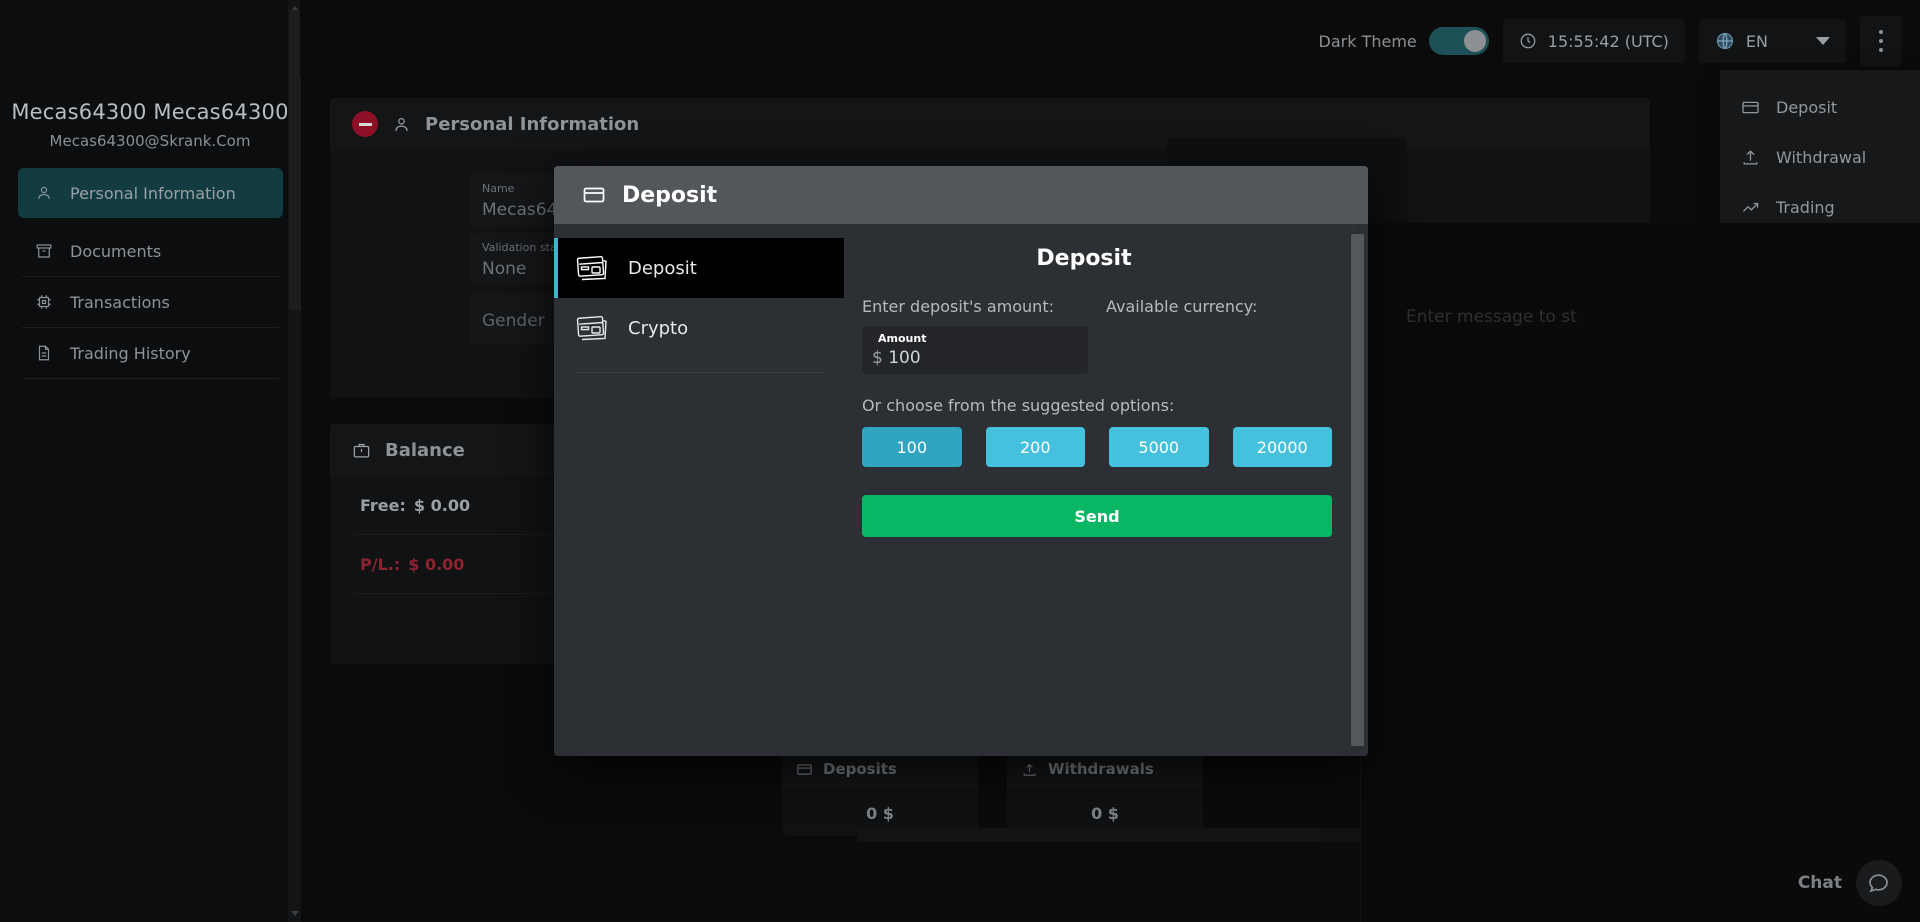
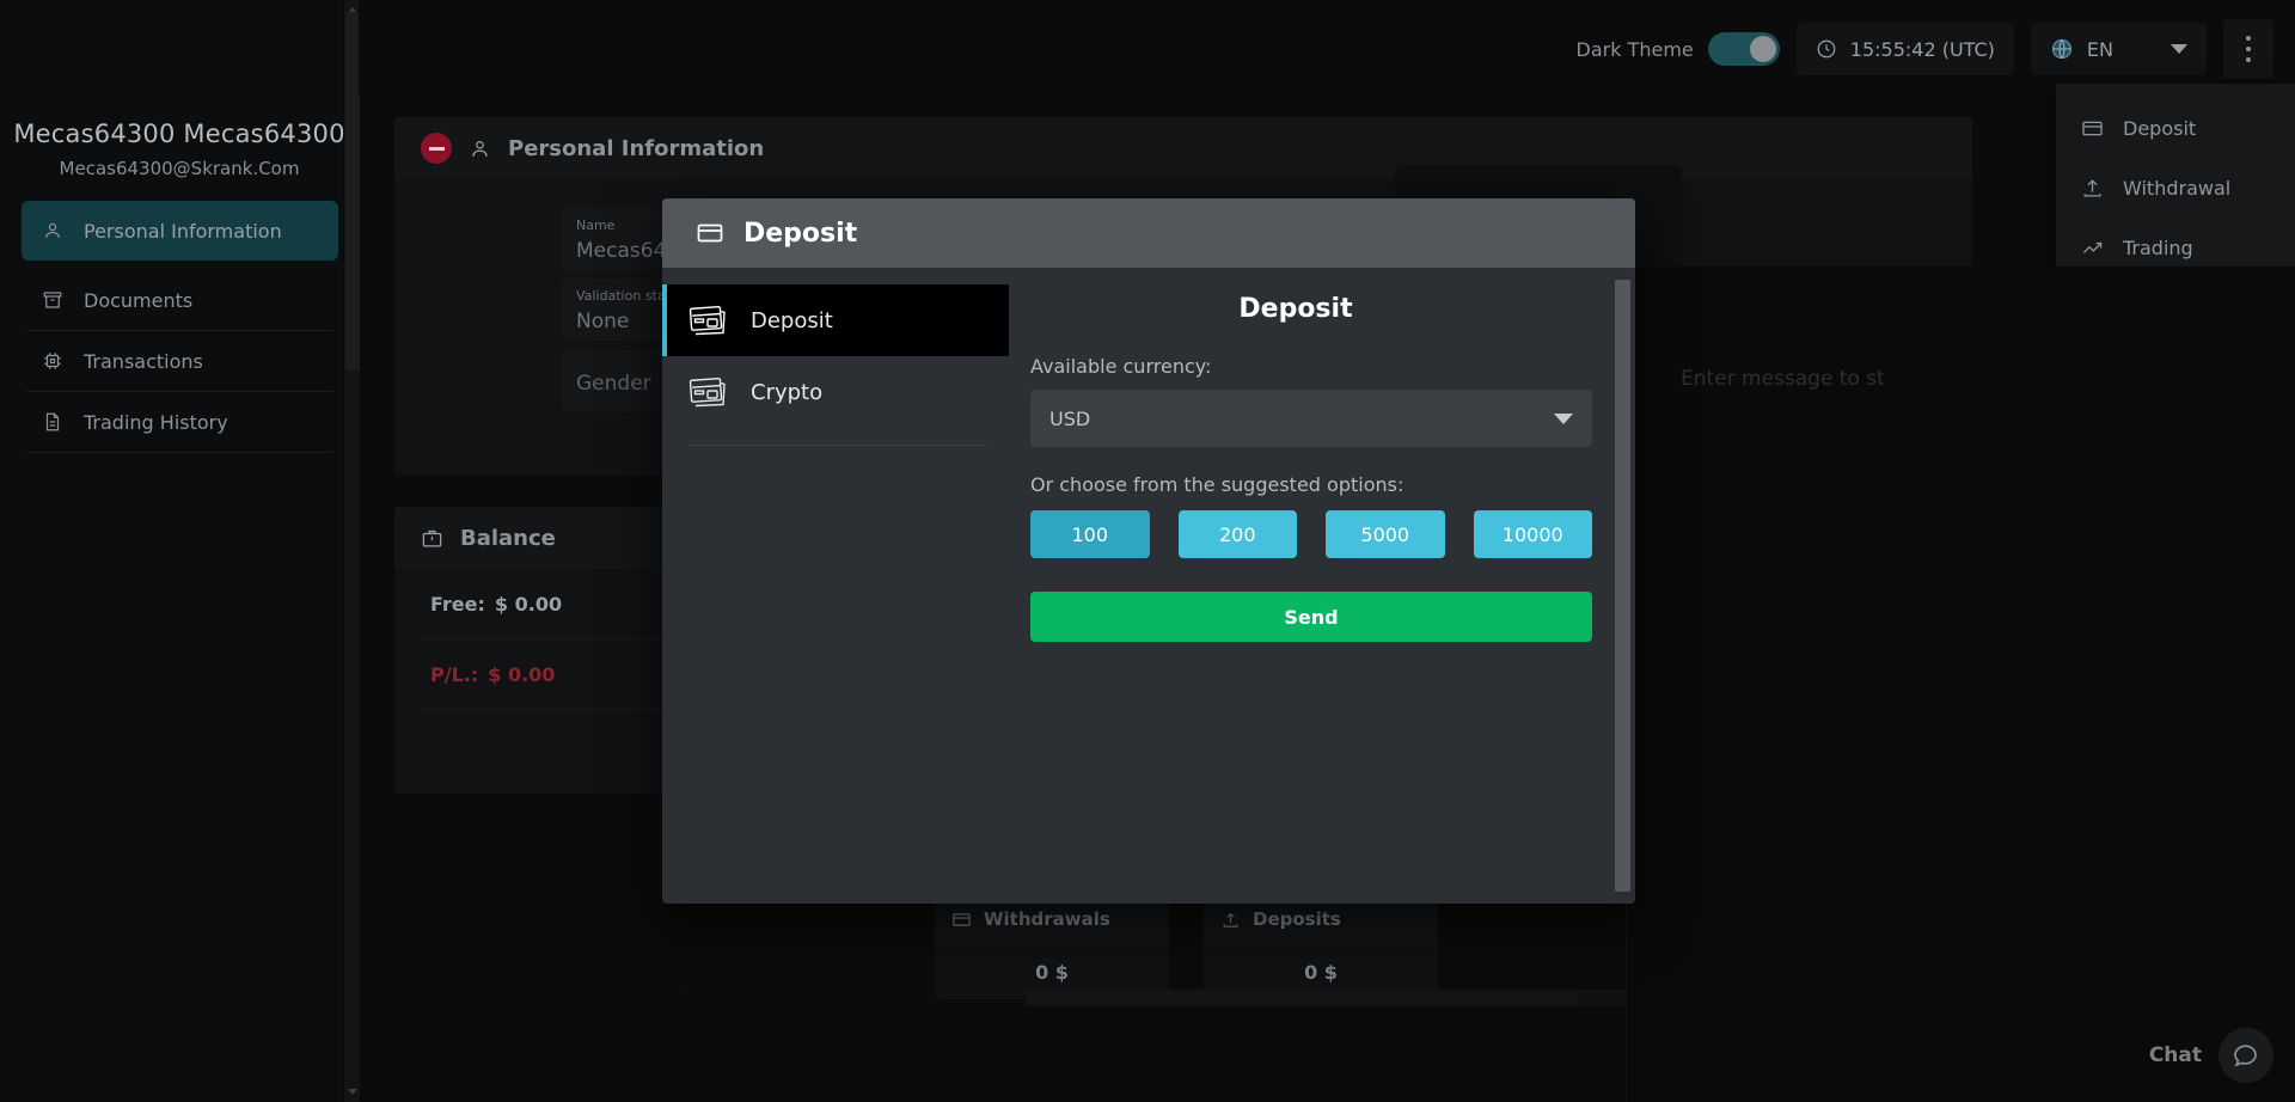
  Mecas64300 Mecas64300
  Mecas64300@Skrank.Com
  Personal Information
  Documents
  Transactions
  Trading History
  Dark Theme
  15:55:42 (UTC)
  EN
  Deposit
  Withdrawal
  Trading
  Personal Information
  Name
  Mecas64
  Validation st
  None
  Gender
  Balance
  Free:
  $ 0.00
  P/L.:
  $ 0.00
- Deposits
+ Withdrawals
  0 $
- Withdrawals
+ Deposits
  0 $
  Enter message to st
  Chat
  Deposit
  Deposit
  Crypto
  Deposit
- Enter deposit's amount:
- Amount
- $ 100
  Available currency:
+ USD
  Or choose from the suggested options:
  100
  200
  5000
- 20000
+ 10000
  Send
